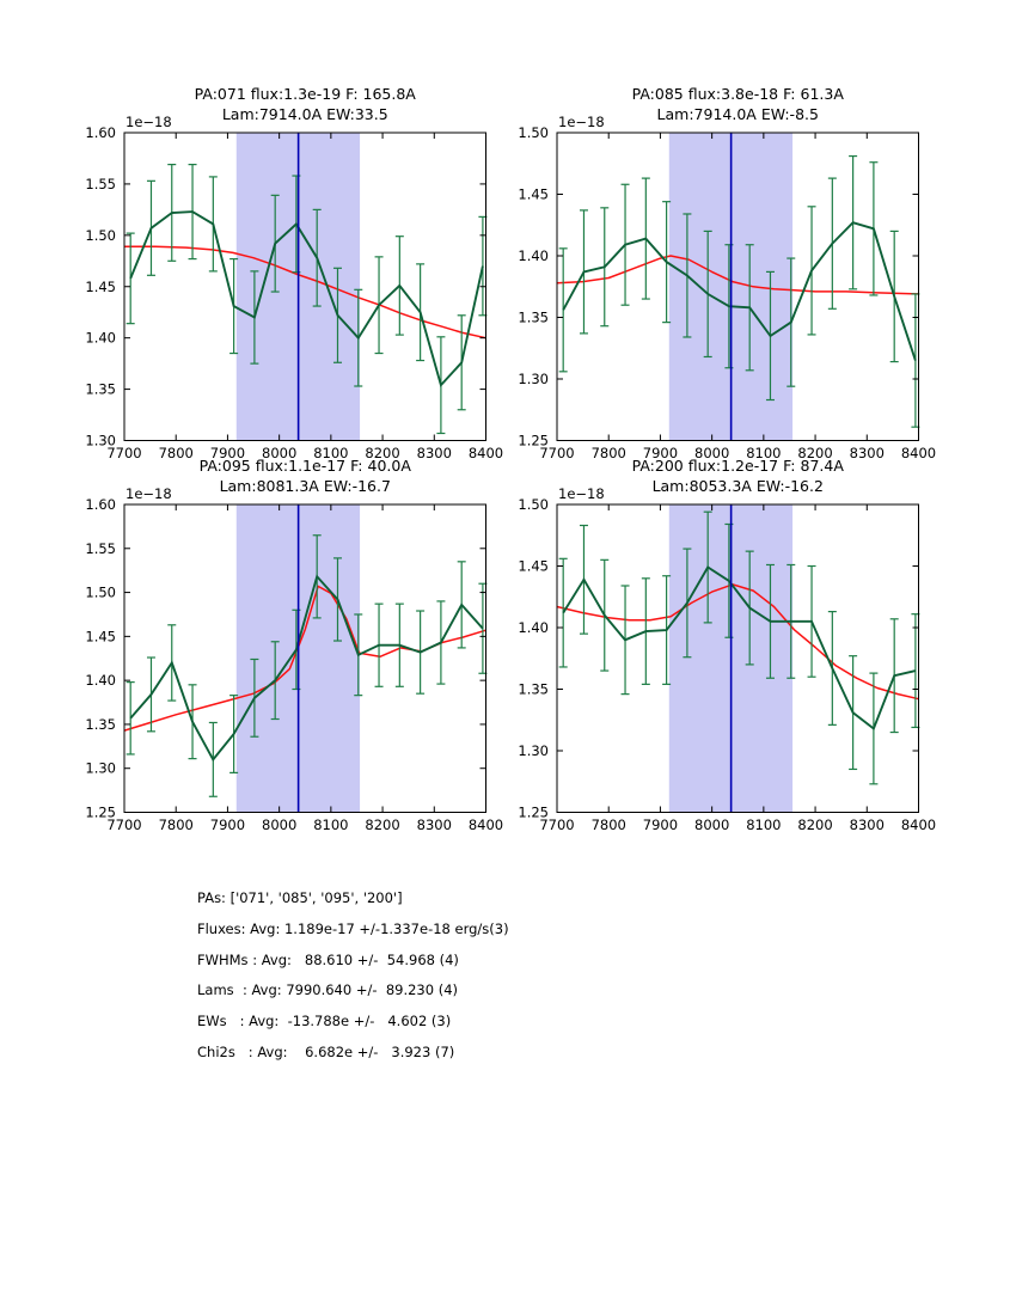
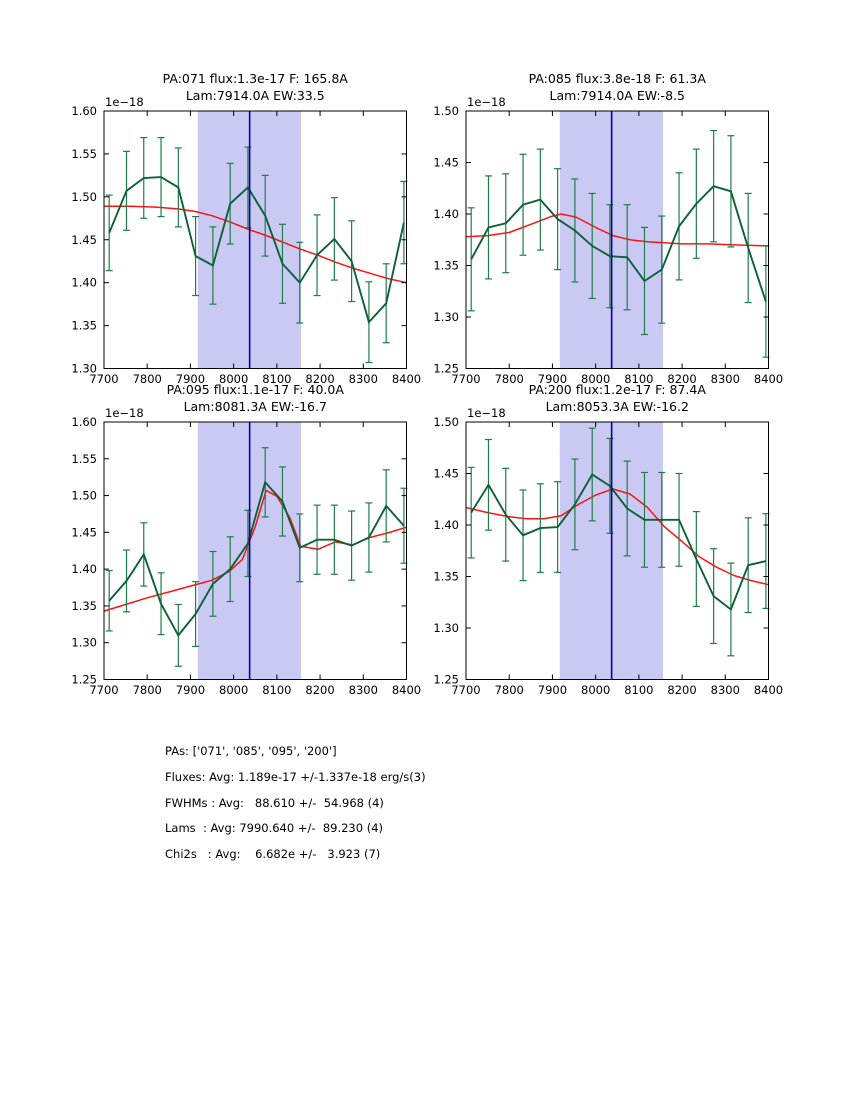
- PA:071 flux:1.3e-19 F: 165.8A
+ PA:071 flux:1.3e-17 F: 165.8A
  Lam:7914.0A EW:33.5
  1e−18
  7700
  7800
  7900
  8000
  8100
  8200
  8300
  8400
  1.30
  1.35
  1.40
  1.45
  1.50
  1.55
  1.60
  PA:085 flux:3.8e-18 F: 61.3A
  Lam:7914.0A EW:-8.5
  1e−18
  7700
  7800
  7900
  8000
  8100
  8200
  8300
  8400
  1.25
  1.30
  1.35
  1.40
  1.45
  1.50
  PA:095 flux:1.1e-17 F: 40.0A
  Lam:8081.3A EW:-16.7
  1e−18
  7700
  7800
  7900
  8000
  8100
  8200
  8300
  8400
  1.25
  1.30
  1.35
  1.40
  1.45
  1.50
  1.55
  1.60
  PA:200 flux:1.2e-17 F: 87.4A
  Lam:8053.3A EW:-16.2
  1e−18
  7700
  7800
  7900
  8000
  8100
  8200
  8300
  8400
  1.25
  1.30
  1.35
  1.40
  1.45
  1.50
  PAs: ['071', '085', '095', '200']
  Fluxes: Avg: 1.189e-17 +/-1.337e-18 erg/s(3)
  FWHMs : Avg: 88.610 +/- 54.968 (4)
  Lams : Avg: 7990.640 +/- 89.230 (4)
- EWs : Avg: -13.788e +/- 4.602 (3)
  Chi2s : Avg: 6.682e +/- 3.923 (7)
